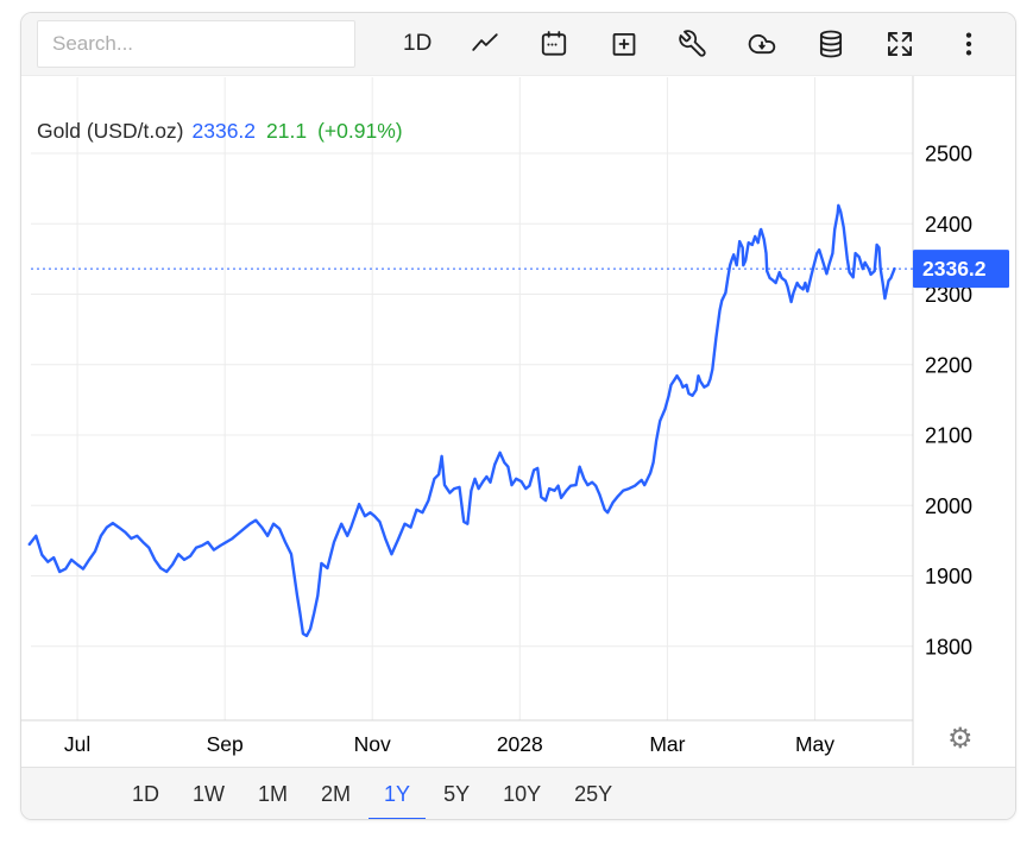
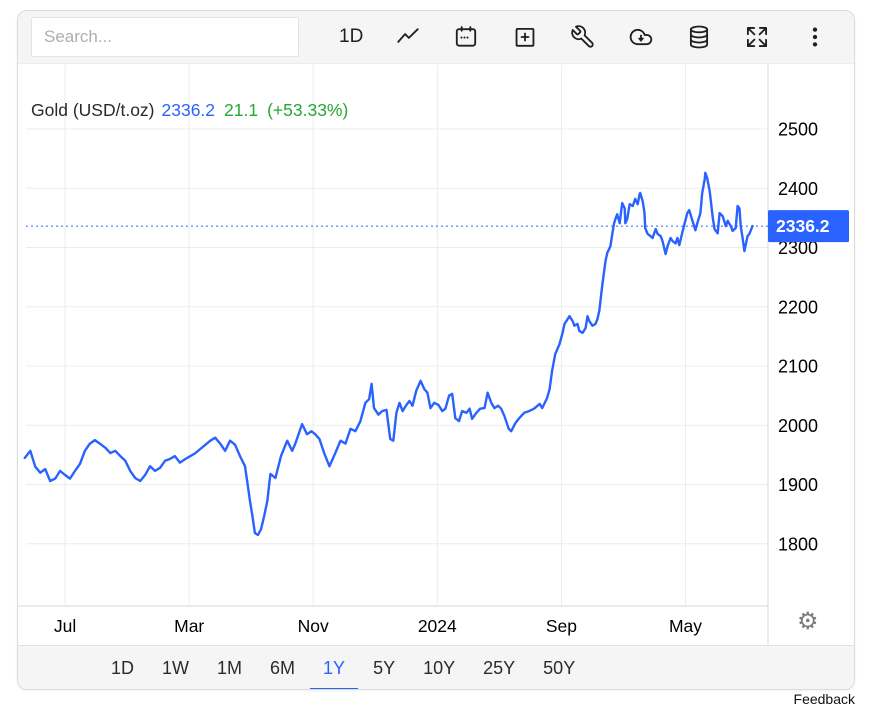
  Search...
  1D
  1800
  1900
  2000
  2100
  2200
  2300
  2400
  2500
  Jul
- Sep
+ Mar
  Nov
- 2028
+ 2024
- Mar
+ Sep
  May
  2336.2
  Gold (USD/t.oz)
  2336.2
  21.1
- (+0.91%)
+ (+53.33%)
  ⚙
  1D
  1W
  1M
- 2M
+ 6M
  1Y
  5Y
  10Y
  25Y
+ 50Y
+ Feedback
